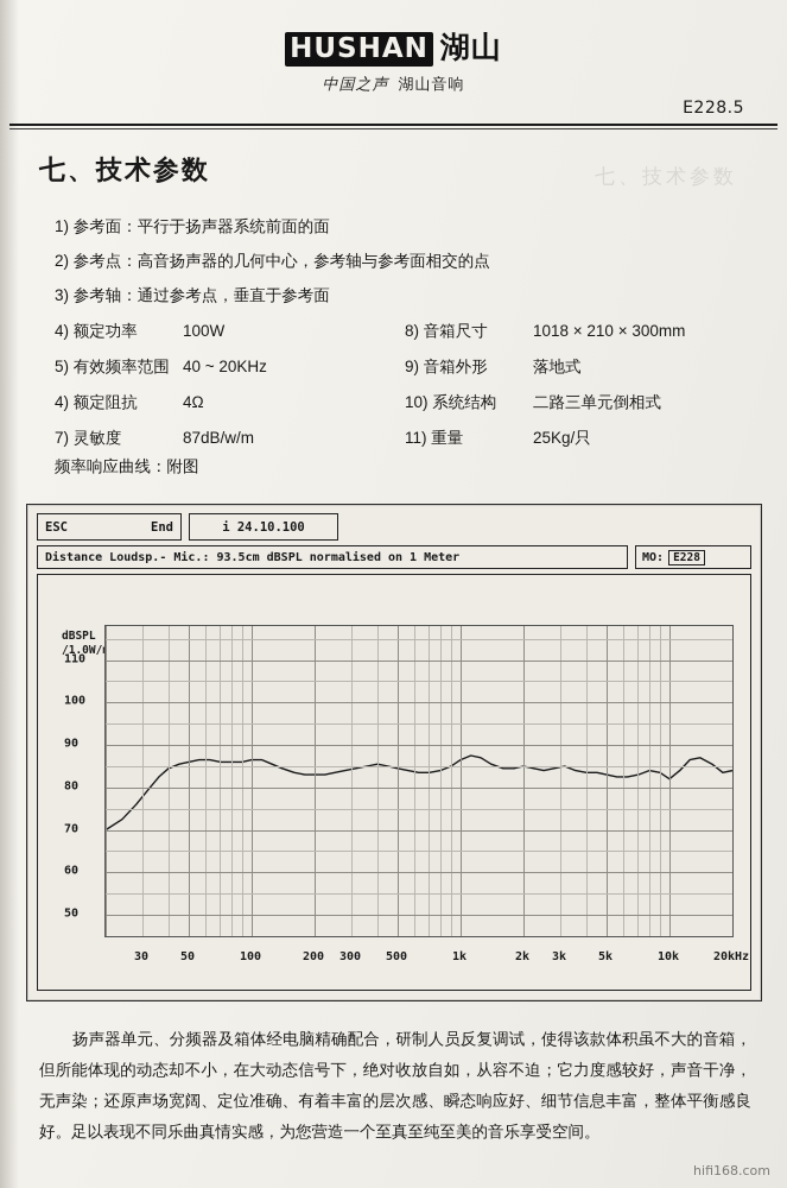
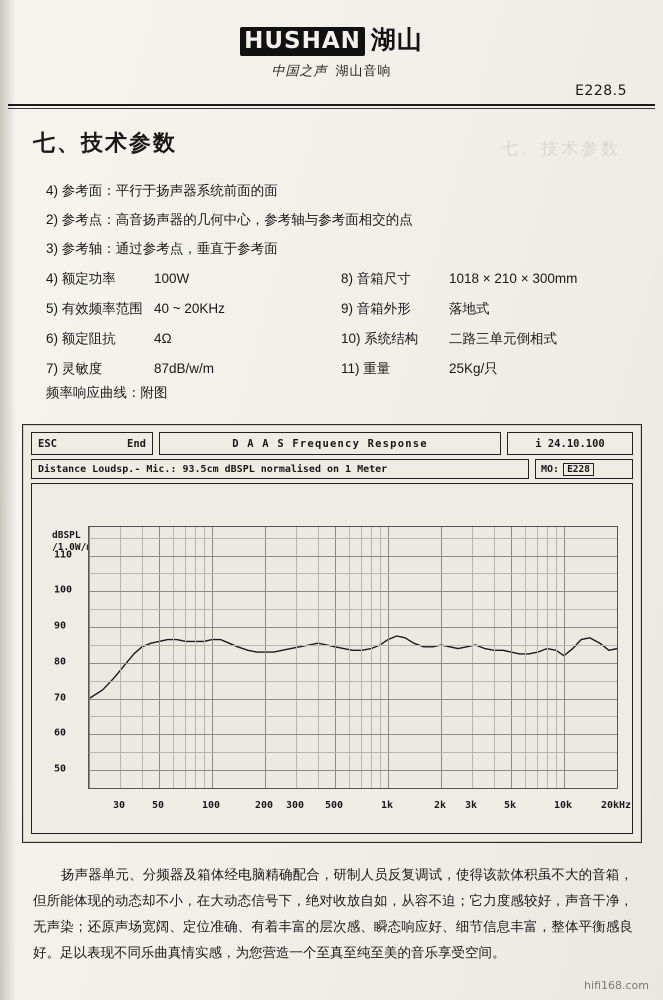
  HUSHAN 湖山
  中国之声 湖山音响
  E228.5
  七、技术参数
- 1) 参考面：
+ 4) 参考面：
  平行于扬声器系统前面的面
  2) 参考点：
  高音扬声器的几何中心，参考轴与参考面相交的点
  3) 参考轴：
  通过参考点，垂直于参考面
  4) 额定功率
  100W
  8) 音箱尺寸
  1018 × 210 × 300mm
  5) 有效频率范围
  40 ~ 20KHz
  9) 音箱外形
  落地式
- 4) 额定阻抗
+ 6) 额定阻抗
  4Ω
  10) 系统结构
  二路三单元倒相式
  7) 灵敏度
  87dB/w/m
  11) 重量
  25Kg/只
  频率响应曲线：附图
  ESC
  End
+ D A A S Frequency Response
  i 24.10.100
  Distance Loudsp.- Mic.: 93.5cm dBSPL normalised on 1 Meter
  MO:
  E228
  dBSPL
  /1.0W/
  110
  100
  90
  80
  70
  60
  50
  30
  50
  100
  200
  300
  500
  1k
  2k
  3k
  5k
  10k
  20kHz
  扬声器单元、分频器及箱体经电脑精确配合，研制人员反复调试，使得该款体积虽不大的音箱，但所能体现的动态却不小，在大动态信号下，绝对收放自如，从容不迫；它力度感较好，声音干净，无声染；还原声场宽阔、定位准确、有着丰富的层次感、瞬态响应好、细节信息丰富，整体平衡感良好。足以表现不同乐曲真情实感，为您营造一个至真至纯至美的音乐享受空间。
  hifi168.com
